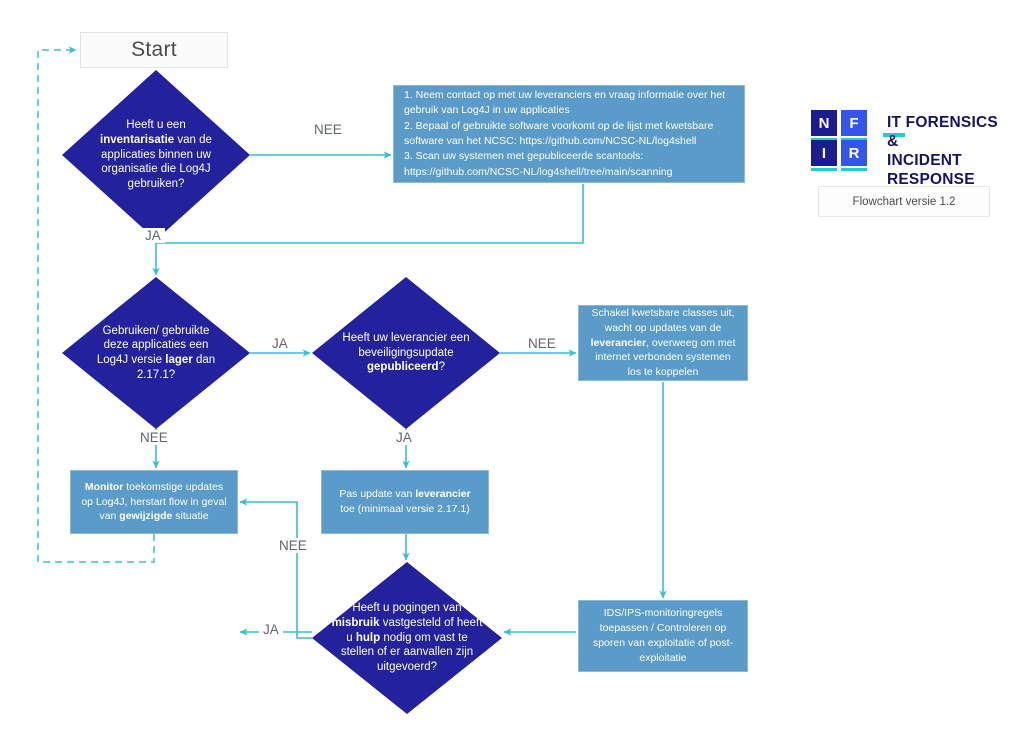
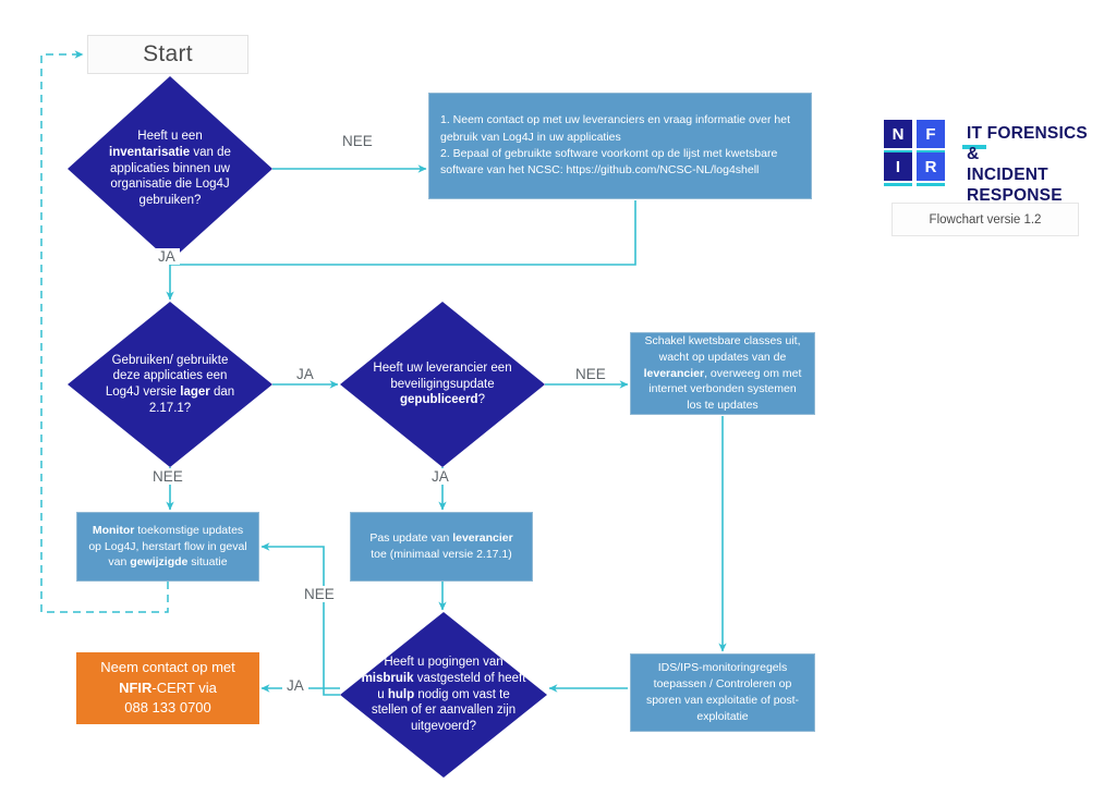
  Start
  Heeft u een inventarisatie van de applicaties binnen uw organisatie die Log4J gebruiken?
  Gebruiken/ gebruikte deze applicaties een Log4J versie lager dan 2.17.1?
  Heeft uw leverancier een beveiligingsupdate gepubliceerd?
  Heeft u pogingen van misbruik vastgesteld of heeft u hulp nodig om vast te stellen of er aanvallen zijn uitgevoerd?
  1. Neem contact op met uw leveranciers en vraag informatie over het gebruik van Log4J in uw applicaties
  2. Bepaal of gebruikte software voorkomt op de lijst met kwetsbare software van het NCSC: https://github.com/NCSC-NL/log4shell
- 3. Scan uw systemen met gepubliceerde scantools: https://github.com/NCSC-NL/log4shell/tree/main/scanning
- Schakel kwetsbare classes uit, wacht op updates van de leverancier, overweeg om met internet verbonden systemen los te koppelen
+ Schakel kwetsbare classes uit, wacht op updates van de leverancier, overweeg om met internet verbonden systemen los te updates
  Monitor toekomstige updates op Log4J, herstart flow in geval van gewijzigde situatie
  Pas update van leverancier toe (minimaal versie 2.17.1)
  IDS/IPS-monitoringregels toepassen / Controleren op sporen van exploitatie of post-exploitatie
+ Neem contact op met
+ NFIR-CERT via
+ 088 133 0700
  NEE
  JA
  JA
  NEE
  NEE
  JA
  JA
  NEE
  N
  F
  I
  R
  IT FORENSICS &
  INCIDENT RESPONSE
  Flowchart versie 1.2
